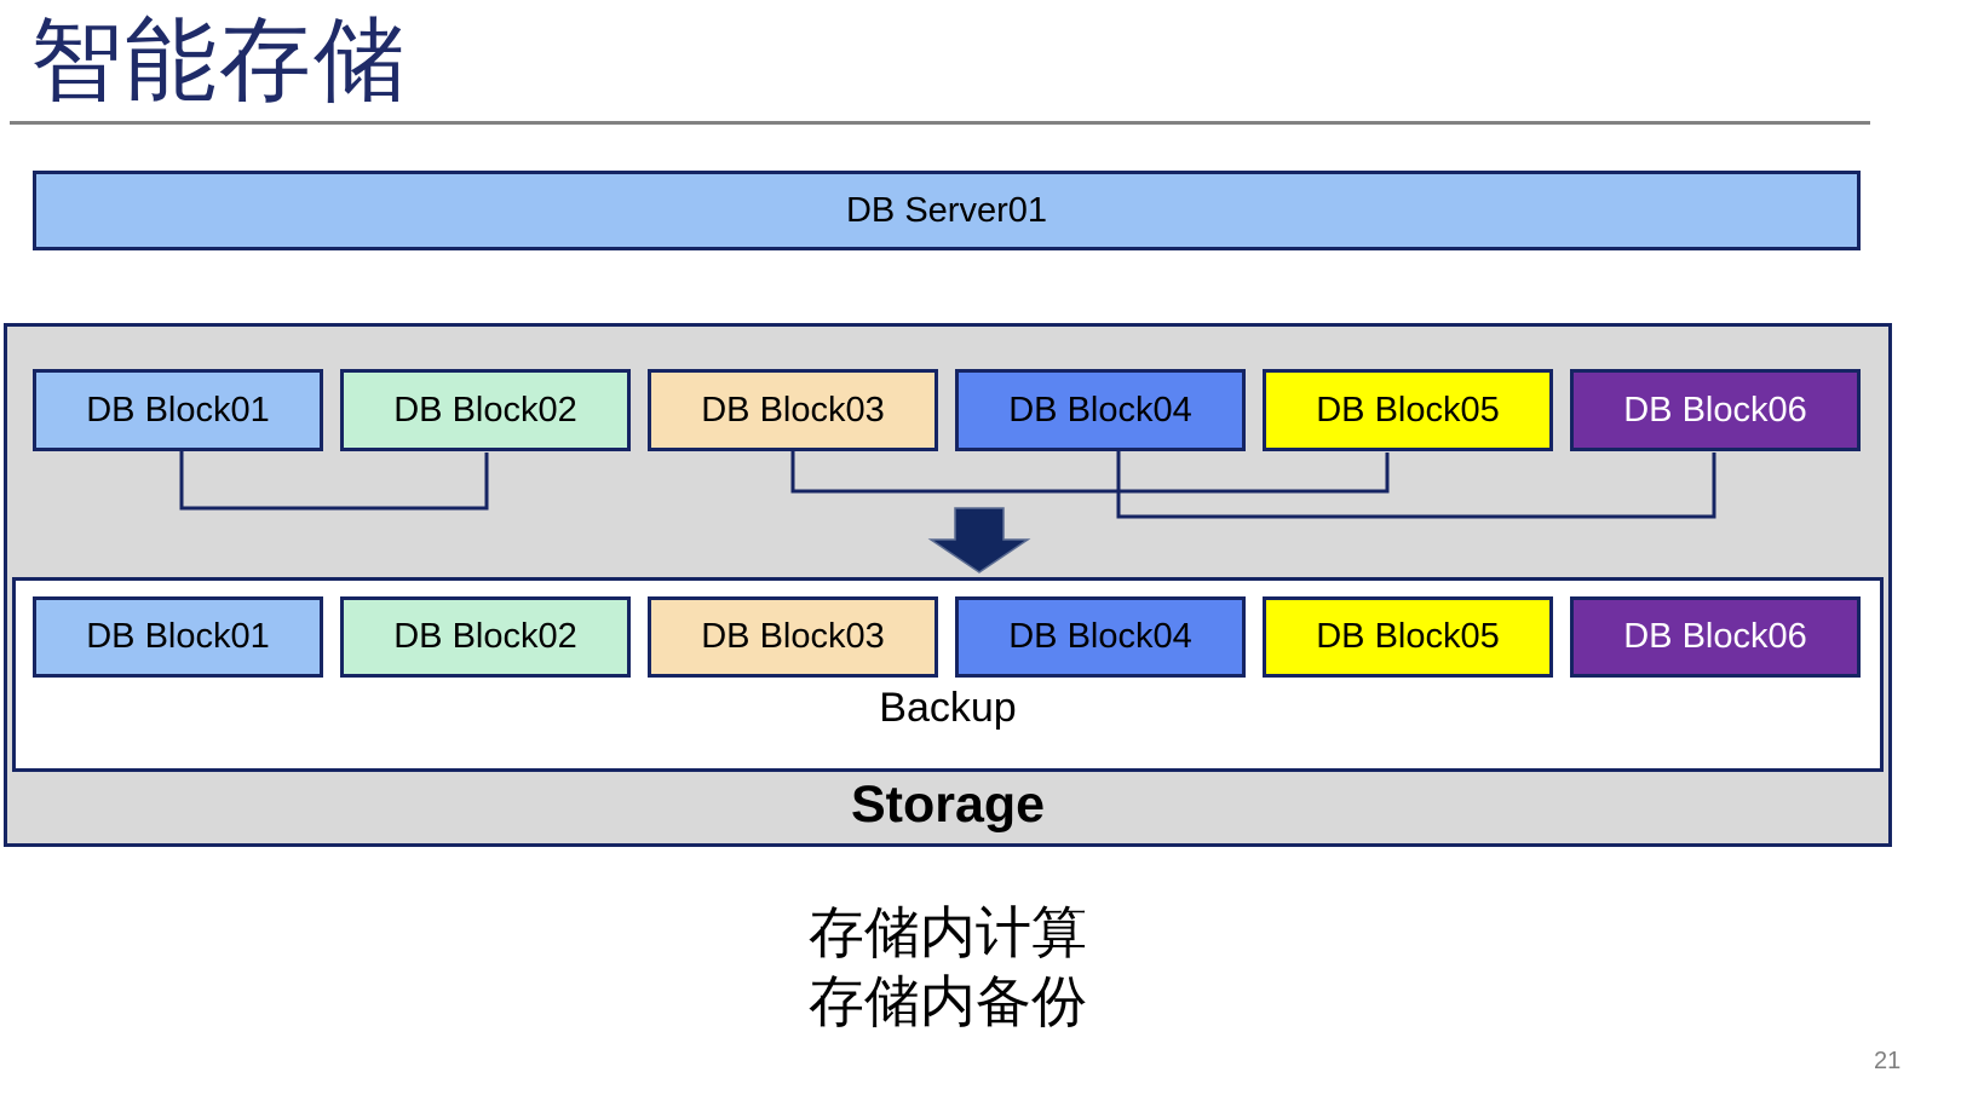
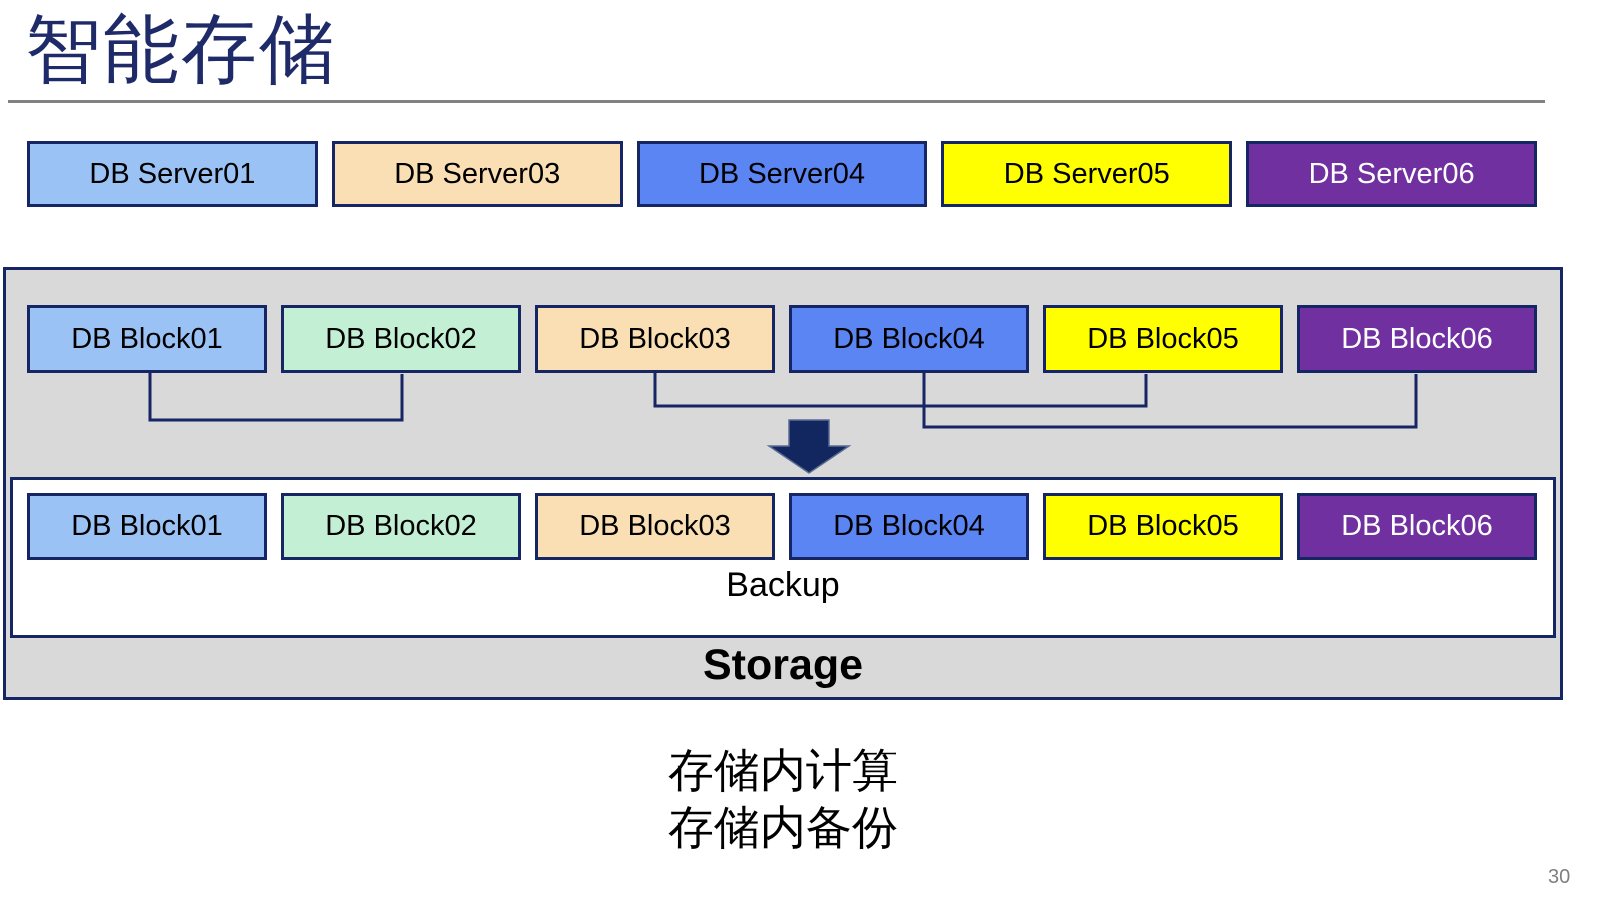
  智能存储
  DB Server01
+ DB Server03
+ DB Server04
+ DB Server05
+ DB Server06
  DB Block01
  DB Block02
  DB Block03
  DB Block04
  DB Block05
  DB Block06
  DB Block01
  DB Block02
  DB Block03
  DB Block04
  DB Block05
  DB Block06
  Backup
  Storage
  存储内计算
  存储内备份
- 21
+ 30
